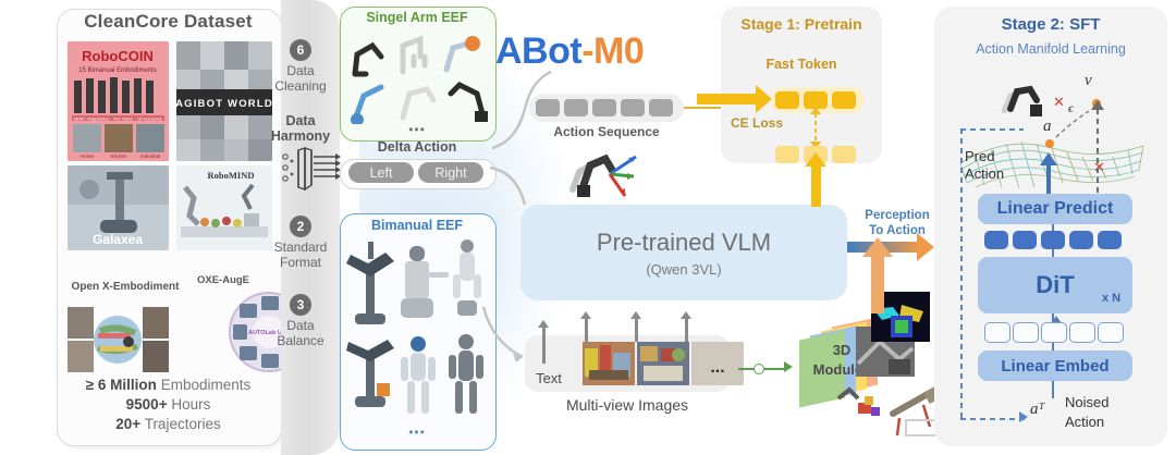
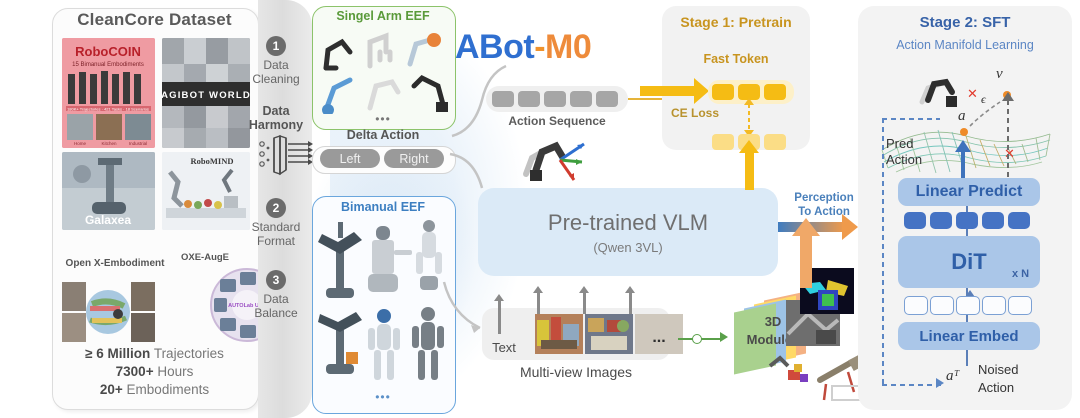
  CleanCore Dataset
  RoboCOIN
  AGIBOT WORLD
  Galaxea
  RoboMIND
  Open X-Embodiment
  OXE-AugE
- ≥ 6 Million Embodiments
+ ≥ 6 Million Trajectories
- 9500+ Hours
+ 7300+ Hours
- 20+ Trajectories
+ 20+ Embodiments
- 6
+ 1
  Data
  Cleaning
  Data
  Harmony
  2
  Standard
  Format
  3
  Data
  Balance
  Singel Arm EEF
  •••
  Delta Action
  Left
  Right
  Bimanual EEF
  •••
  ABot-M0
  Action Sequence
  Pre-trained VLM
  (Qwen 3VL)
  Text
  ...
  Multi-view Images
  3D
  Modul
  Perception
  To Action
  Stage 1: Pretrain
  Fast Token
  CE Loss
  Stage 2: SFT
  Action Manifold Learning
  v
  a
  ϵ
  ✕
  ✕
  Pred
  Action
  Linear Predict
  DiT
  x N
  Linear Embed
  aᵀ
  Noised
  Action
